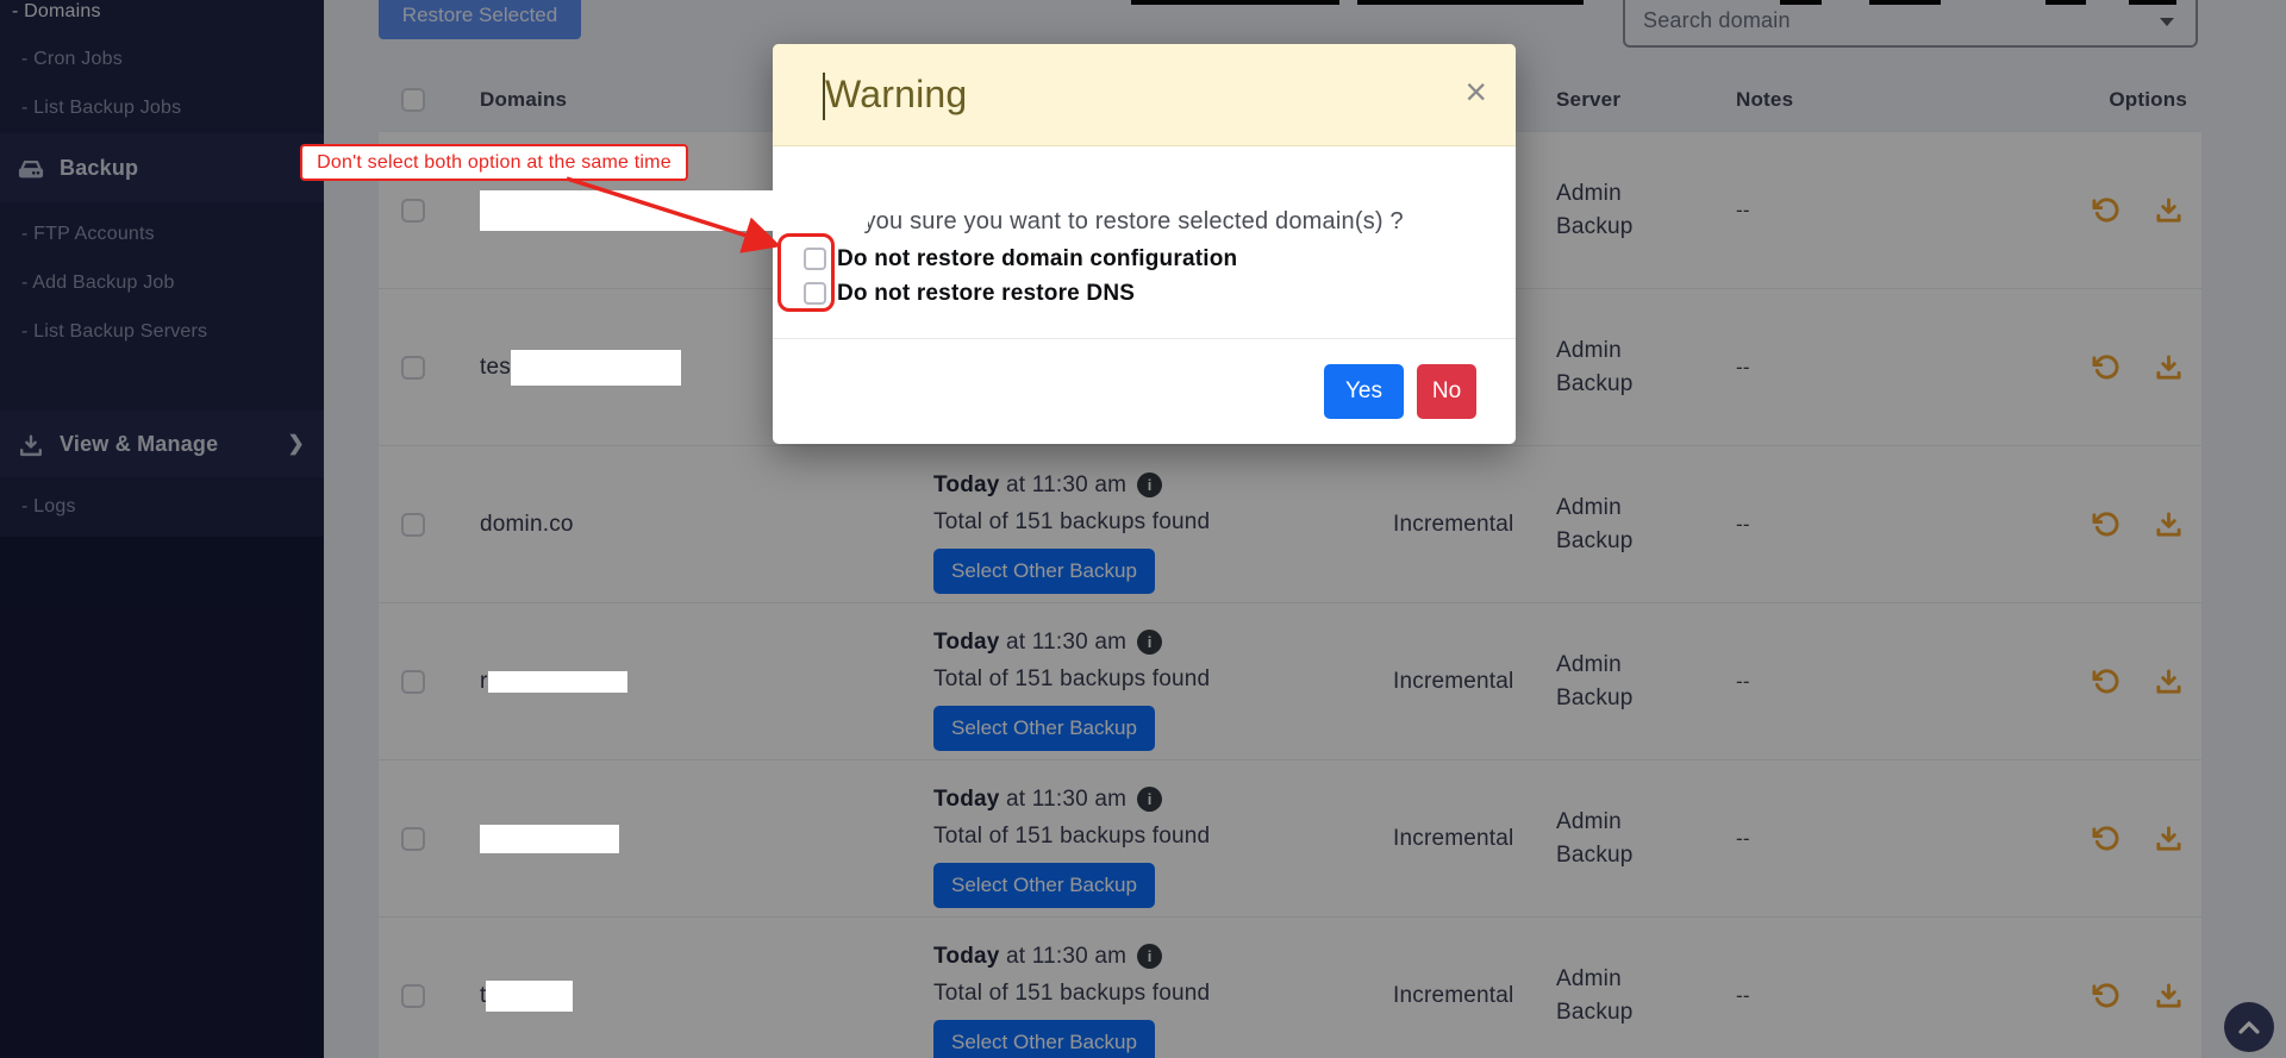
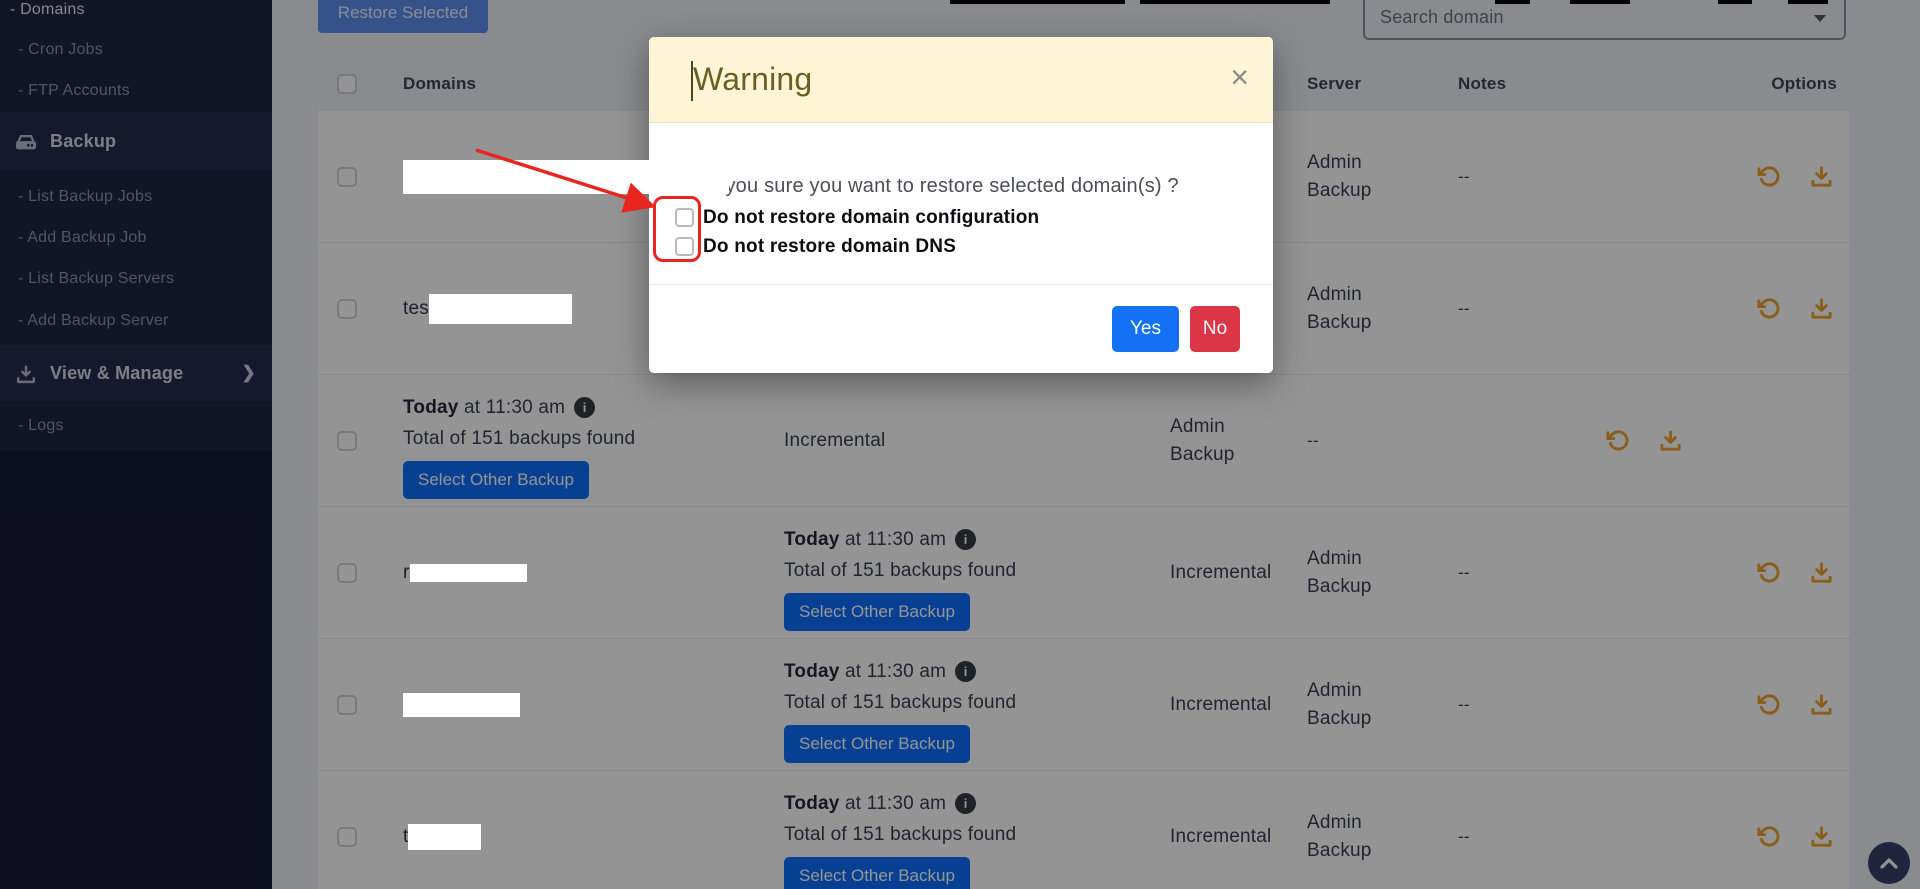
  - Domains
  - Cron Jobs
- - List Backup Jobs
+ - FTP Accounts
  Backup
- - FTP Accounts
+ - List Backup Jobs
  - Add Backup Job
  - List Backup Servers
+ - Add Backup Server
  View & Manage
  ❯
  - Logs
  Restore Selected
  Search domain
  Domains
  Server
  Notes
  Options
  Admin Backup
  --
  tes
  Admin Backup
  --
- domin.co
  Today at 11:30 am
  i
  Total of 151 backups found
  Select Other Backup
  Incremental
  Admin Backup
  --
  r
  Today at 11:30 am
  i
  Total of 151 backups found
  Select Other Backup
  Incremental
  Admin Backup
  --
  Today at 11:30 am
  i
  Total of 151 backups found
  Select Other Backup
  Incremental
  Admin Backup
  --
  t
  Today at 11:30 am
  i
  Total of 151 backups found
  Select Other Backup
  Incremental
  Admin Backup
  --
  Warning
  ×
  you sure you want to restore selected domain(s) ?
  Do not restore domain configuration
- Do not restore restore DNS
+ Do not restore domain DNS
  Yes
  No
- Don't select both option at the same time
